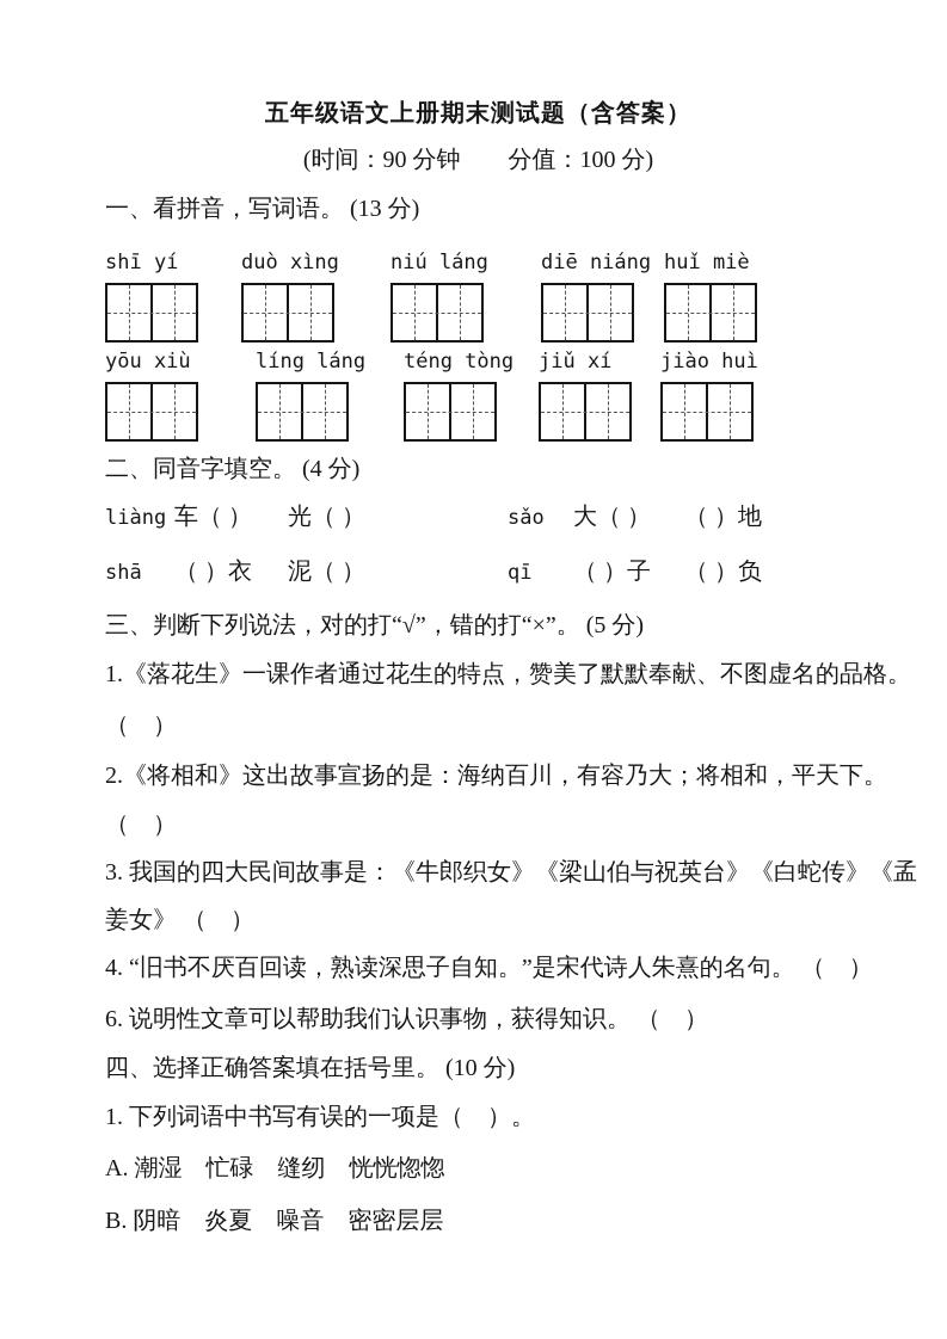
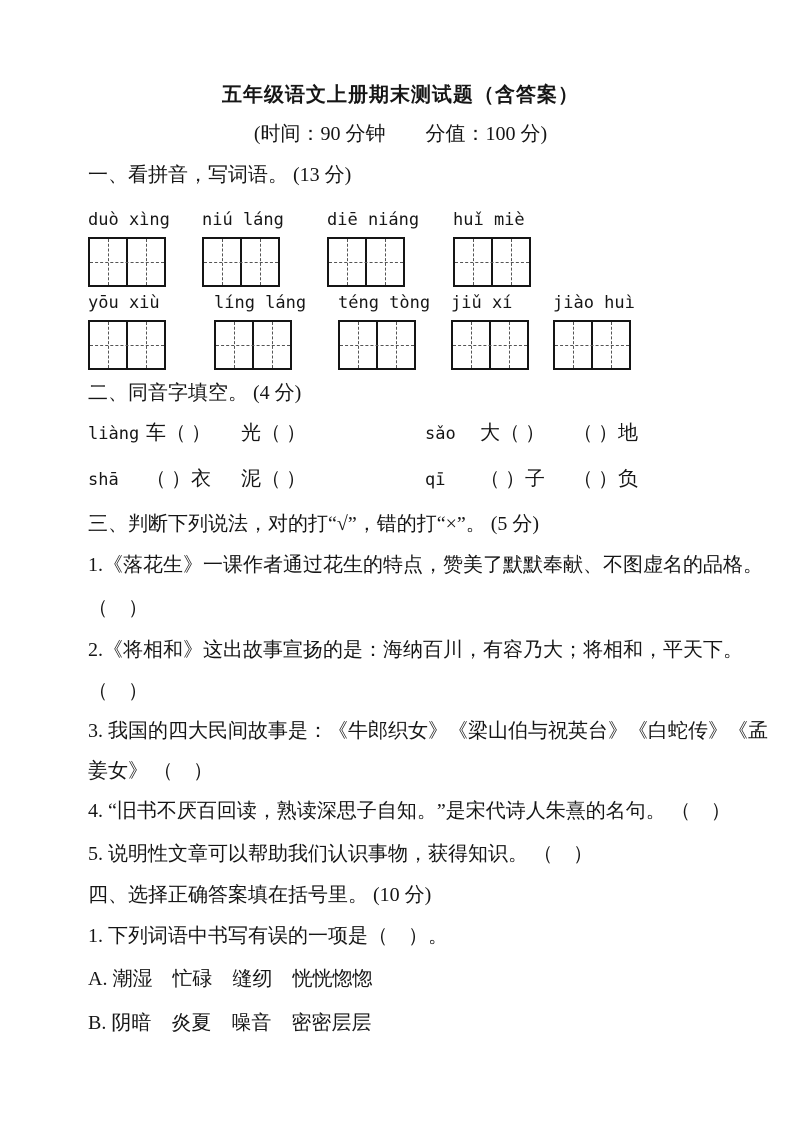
  五年级语文上册期末测试题（含答案）
  (时间：90 分钟 分值：100 分)
  一、看拼音，写词语。 (13 分)
- shī yí
  duò xìng
  niú láng
  diē niáng
  huǐ miè
  yōu xiù
  líng láng
  téng tòng
  jiǔ xí
  jiào huì
  二、同音字填空。 (4 分)
  liàng
  车（ ）
  光（ ）
  sǎo
  大（ ）
  （ ）地
  shā
  （ ）衣
  泥（ ）
  qī
  （ ）子
  （ ）负
  三、判断下列说法，对的打“√”，错的打“×”。 (5 分)
  1.《落花生》一课作者通过花生的特点，赞美了默默奉献、不图虚名的品格。
  （ ）
  2.《将相和》这出故事宣扬的是：海纳百川，有容乃大；将相和，平天下。
  （ ）
  3. 我国的四大民间故事是：《牛郎织女》《梁山伯与祝英台》《白蛇传》《孟
  姜女》 （ ）
  4. “旧书不厌百回读，熟读深思子自知。”是宋代诗人朱熹的名句。 （ ）
- 6. 说明性文章可以帮助我们认识事物，获得知识。 （ ）
+ 5. 说明性文章可以帮助我们认识事物，获得知识。 （ ）
  四、选择正确答案填在括号里。 (10 分)
  1. 下列词语中书写有误的一项是（ ）。
  A. 潮湿 忙碌 缝纫 恍恍惚惚
  B. 阴暗 炎夏 噪音 密密层层
